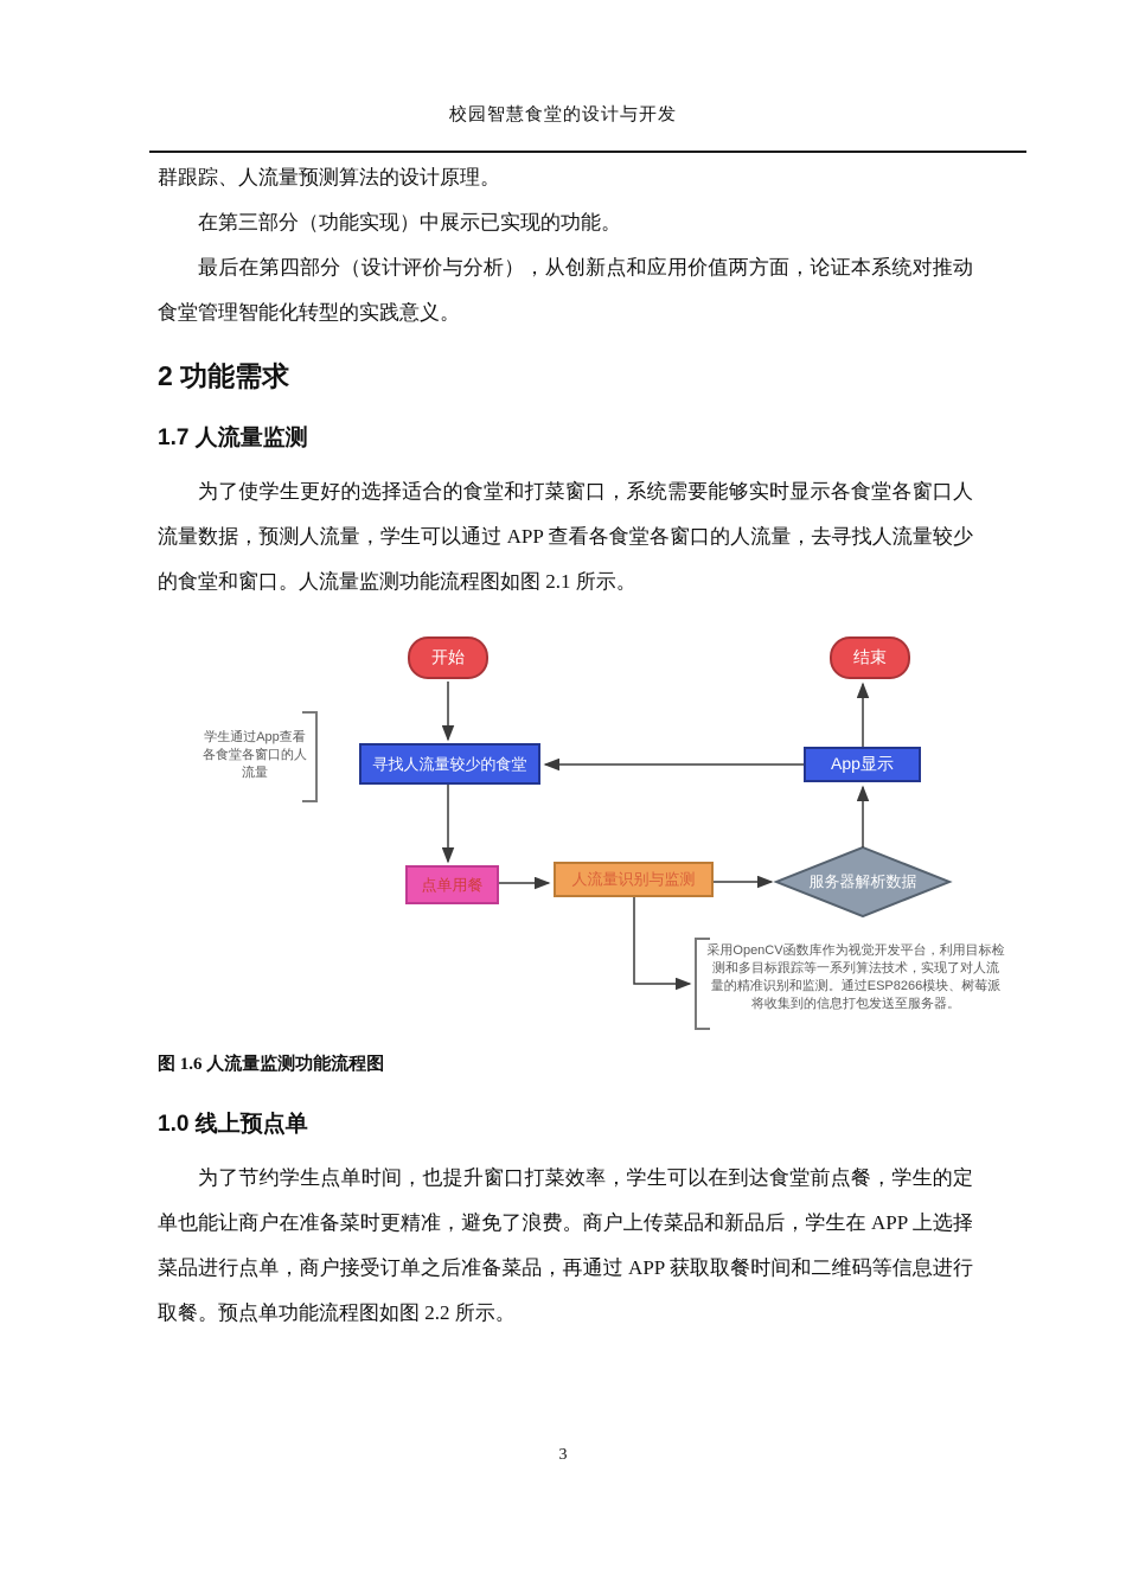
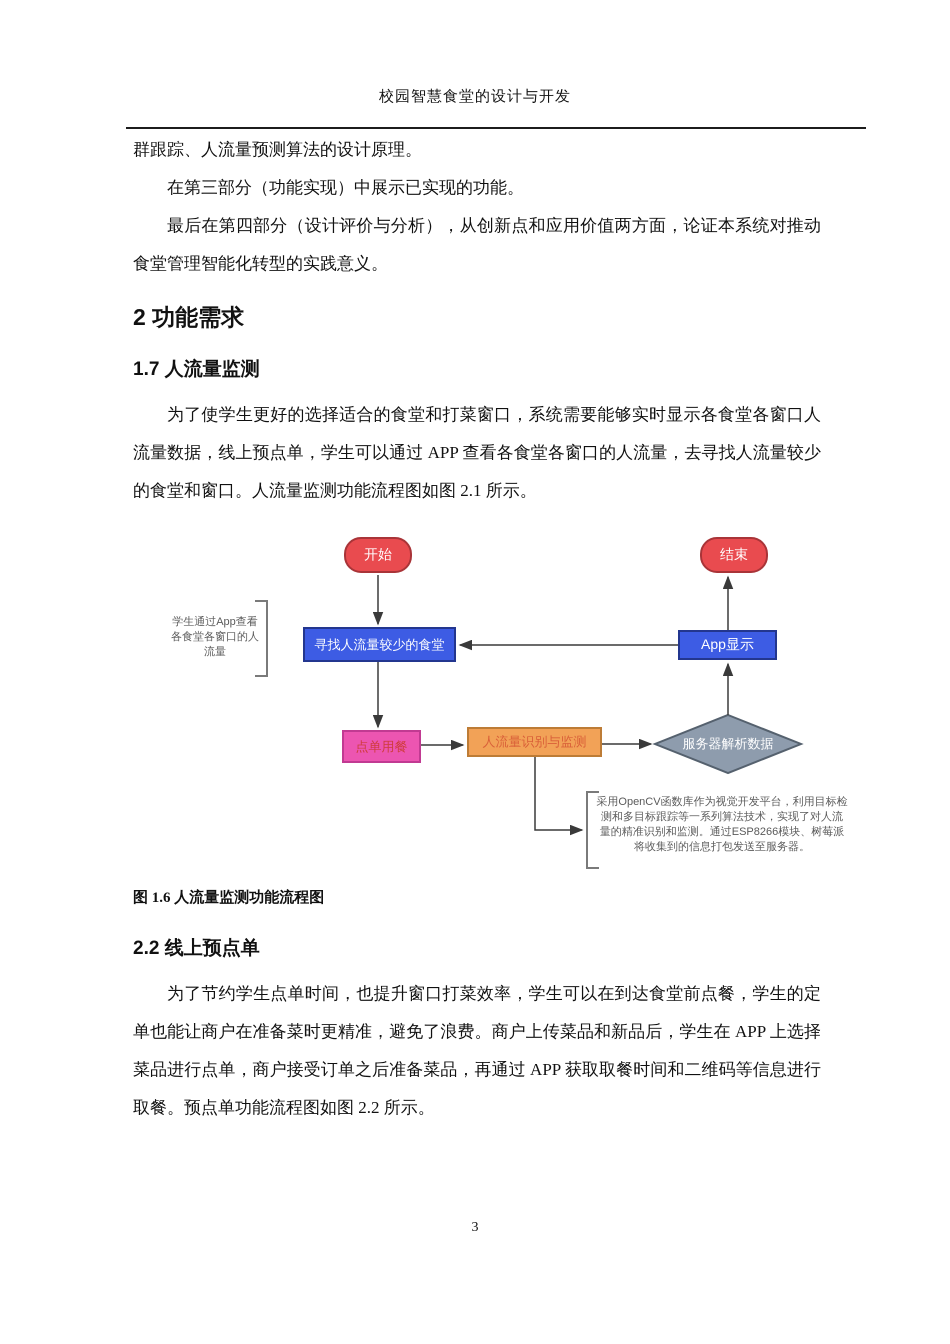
  校园智慧食堂的设计与开发
  群跟踪、人流量预测算法的设计原理。
  在第三部分（功能实现）中展示已实现的功能。
  最后在第四部分（设计评价与分析），从创新点和应用价值两方面，论证本系统对推动食堂管理智能化转型的实践意义。
  2 功能需求
  1.7 人流量监测
- 为了使学生更好的选择适合的食堂和打菜窗口，系统需要能够实时显示各食堂各窗口人流量数据，预测人流量，学生可以通过 APP 查看各食堂各窗口的人流量，去寻找人流量较少的食堂和窗口。人流量监测功能流程图如图 2.1 所示。
+ 为了使学生更好的选择适合的食堂和打菜窗口，系统需要能够实时显示各食堂各窗口人流量数据，线上预点单，学生可以通过 APP 查看各食堂各窗口的人流量，去寻找人流量较少的食堂和窗口。人流量监测功能流程图如图 2.1 所示。
  开始
  结束
  寻找人流量较少的食堂
  App显示
  点单用餐
  人流量识别与监测
  服务器解析数据
  学生通过App查看各食堂各窗口的人流量
  采用OpenCV函数库作为视觉开发平台，利用目标检测和多目标跟踪等一系列算法技术，实现了对人流量的精准识别和监测。通过ESP8266模块、树莓派将收集到的信息打包发送至服务器。
  图 1.6 人流量监测功能流程图
- 1.0 线上预点单
+ 2.2 线上预点单
  为了节约学生点单时间，也提升窗口打菜效率，学生可以在到达食堂前点餐，学生的定单也能让商户在准备菜时更精准，避免了浪费。商户上传菜品和新品后，学生在 APP 上选择菜品进行点单，商户接受订单之后准备菜品，再通过 APP 获取取餐时间和二维码等信息进行取餐。预点单功能流程图如图 2.2 所示。
  3
